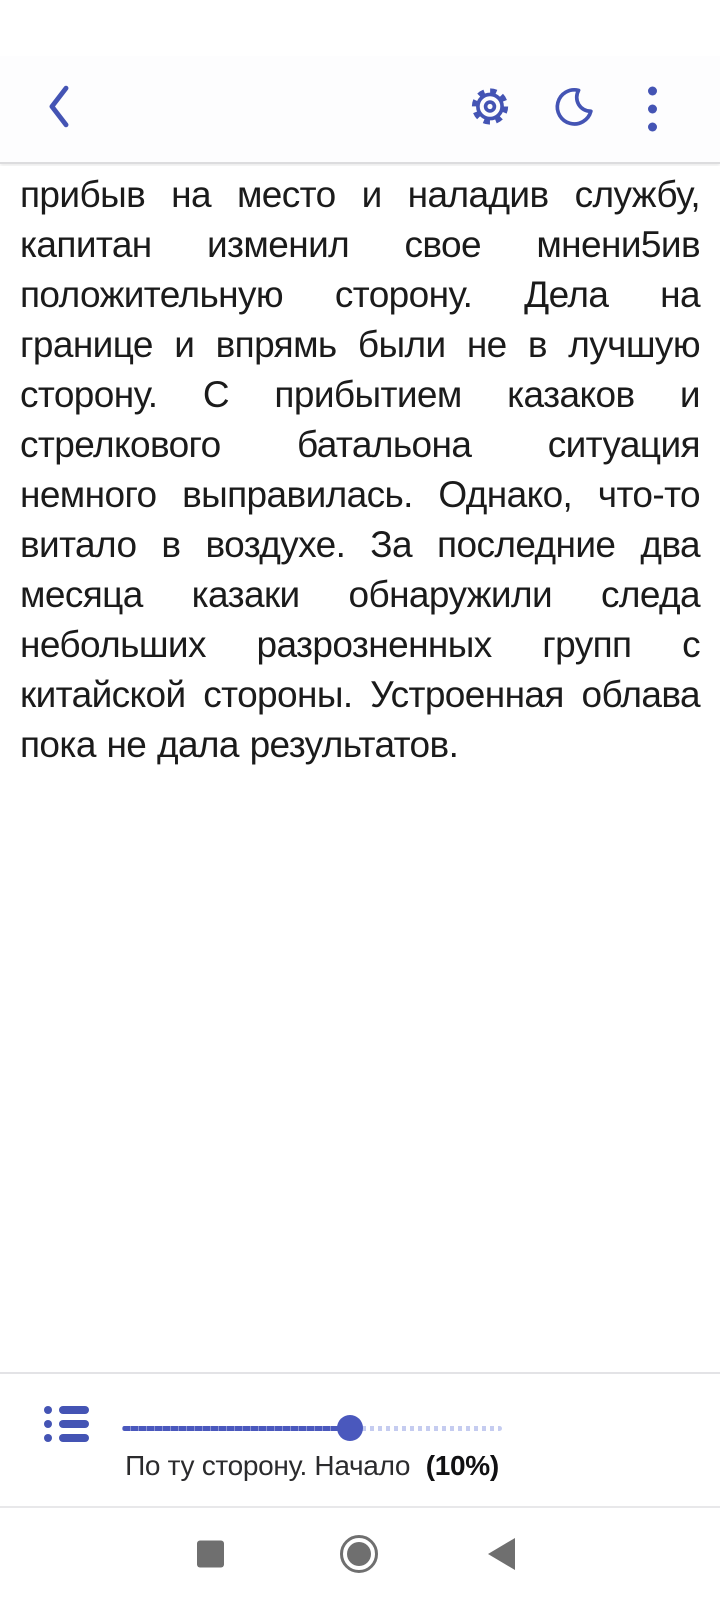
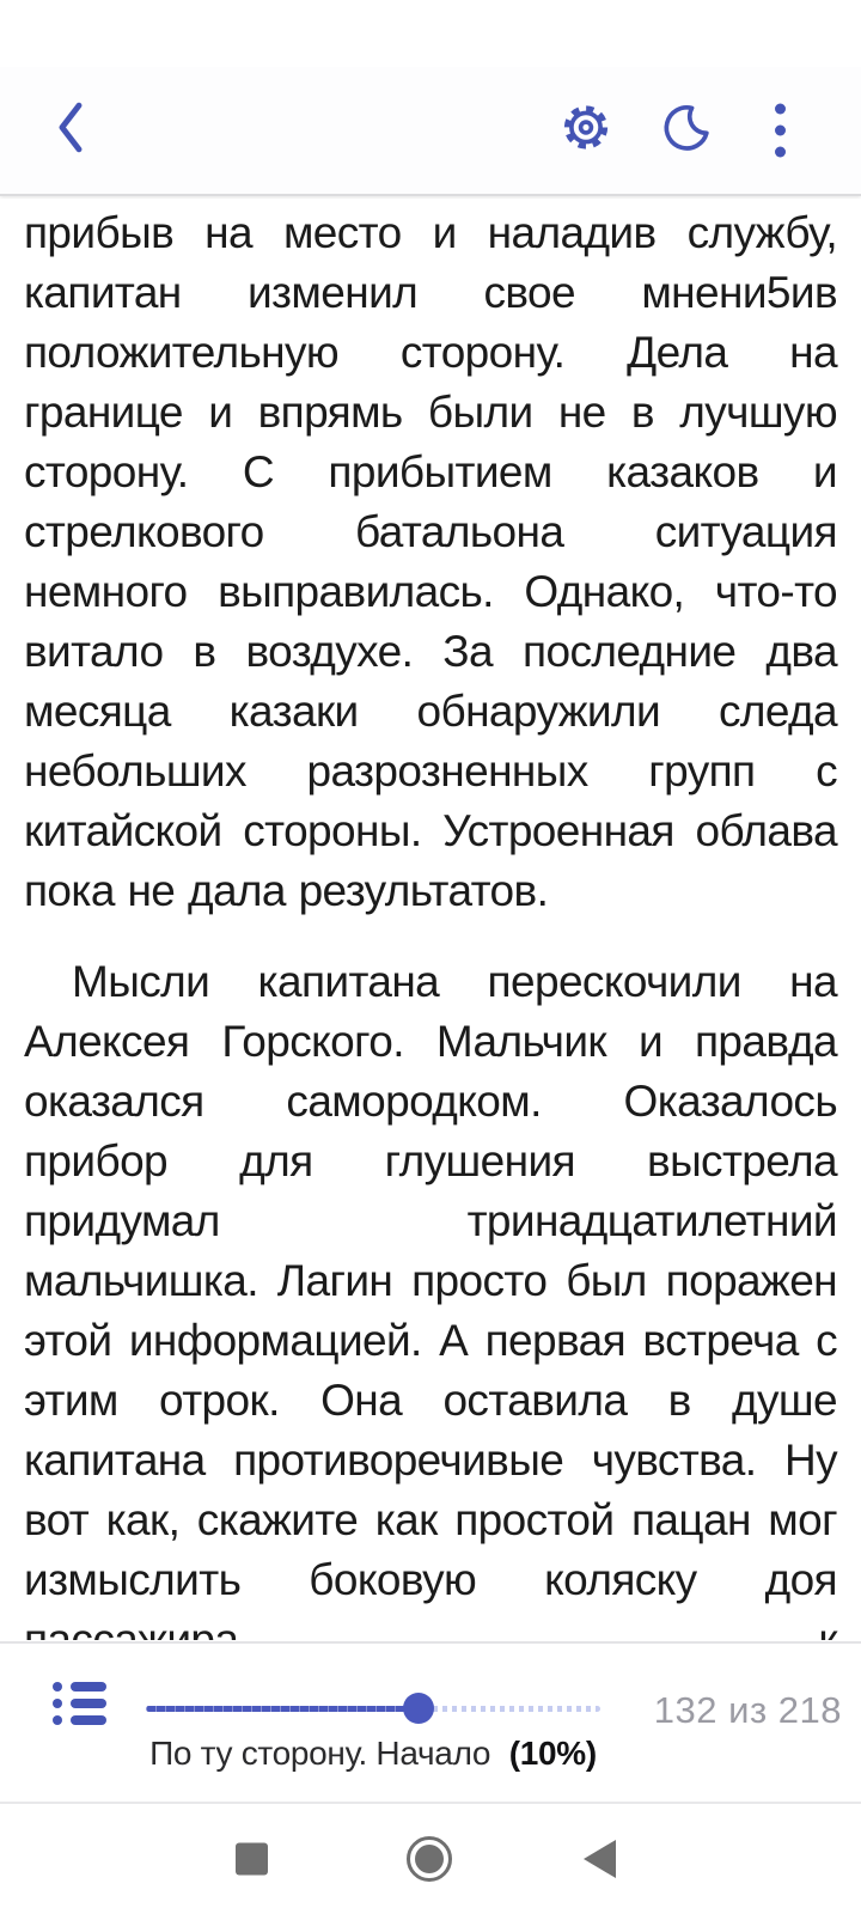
  прибыв на место и наладив службу, капитан изменил свое мнени5ив положительную сторону. Дела на границе и впрямь были не в лучшую сторону. С прибытием казаков и стрелкового батальона ситуация немного выправилась. Однако, что-то витало в воздухе. За последние два месяца казаки обнаружили следа небольших разрозненных групп с китайской стороны. Устроенная облава пока не дала результатов.
+ Мысли капитана перескочили на Алексея Горского. Мальчик и правда оказался самородком. Оказалось прибор для глушения выстрела придумал тринадцатилетний мальчишка. Лагин просто был поражен этой информацией. А первая встреча с этим отрок. Она оставила в душе капитана противоречивые чувства. Ну вот как, скажите как простой пацан мог измыслить боковую коляску доя пассажира к
+ 132 из 218
  По ту сторону. Начало (10%)
